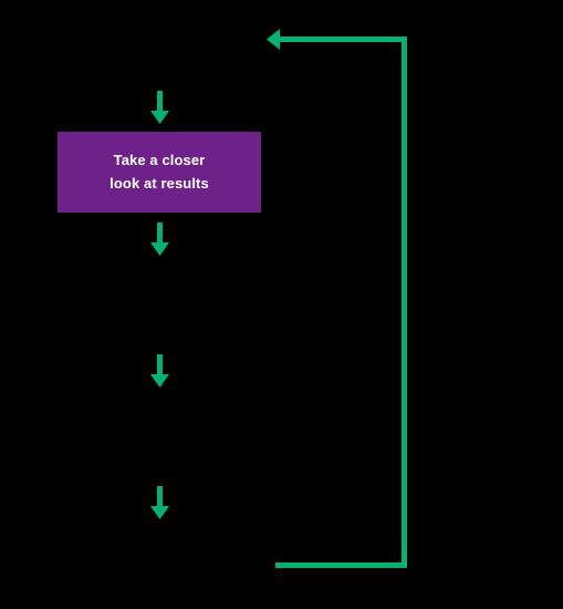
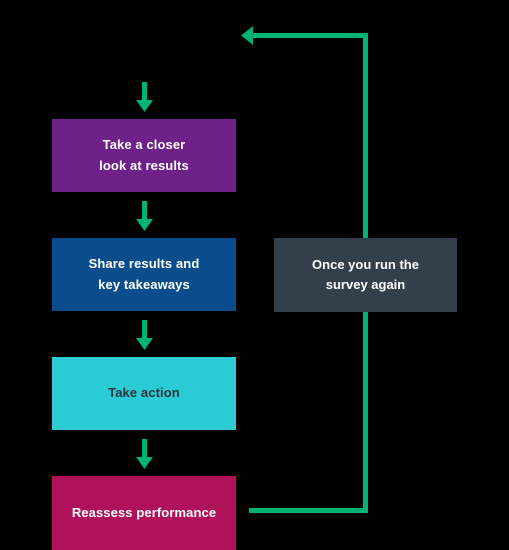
  Take a closer
  look at results
+ Share results and
+ key takeaways
+ Take action
+ Reassess performance
+ Once you run the
+ survey again
